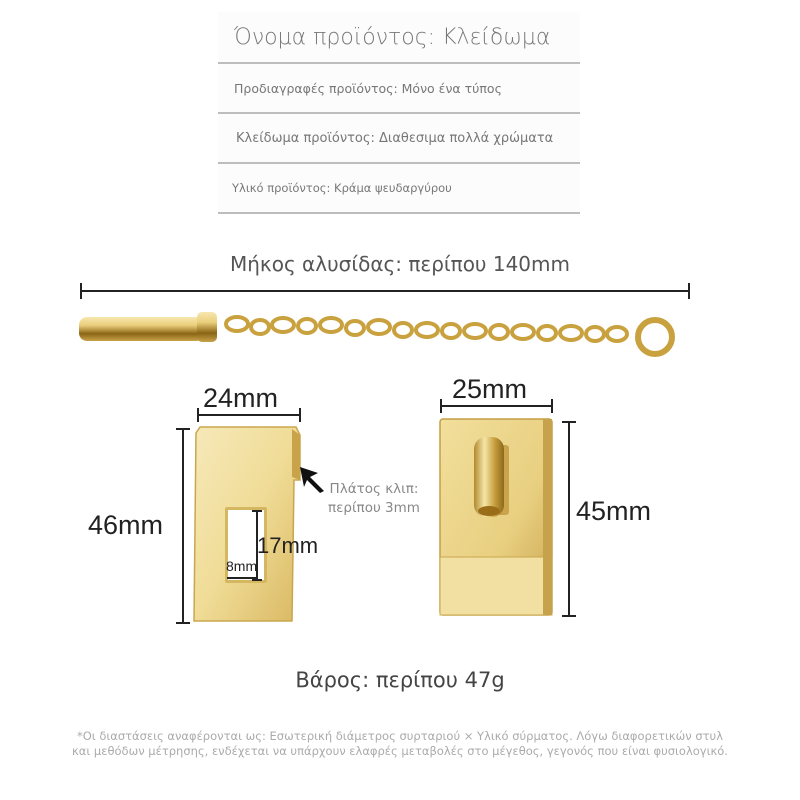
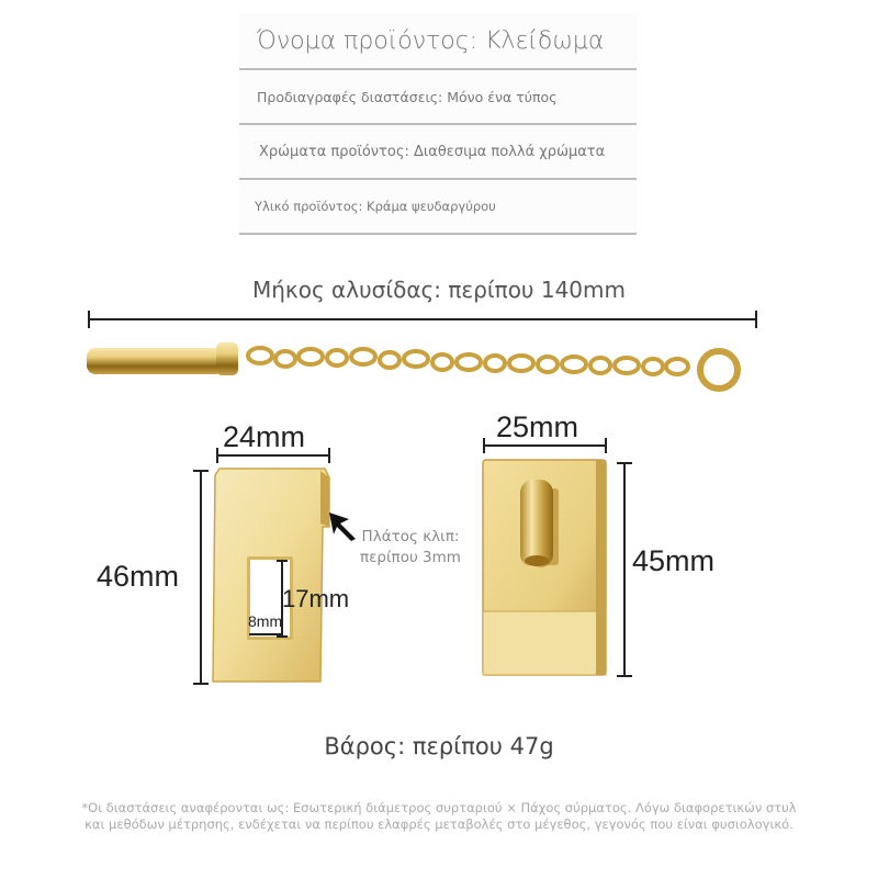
  Όνομα προϊόντος: Κλείδωμα
- Προδιαγραφές προϊόντος: Μόνο ένα τύπος
+ Προδιαγραφές διαστάσεις: Μόνο ένα τύπος
- Κλείδωμα προϊόντος: Διαθεσιμα πολλά χρώματα
+ Χρώματα προϊόντος: Διαθεσιμα πολλά χρώματα
  Υλικό προϊόντος: Κράμα ψευδαργύρου
  Μήκος αλυσίδας: περίπου 140mm
  24mm
  46mm
  17mm
  8mm
  Πλάτος κλιπ:
  περίπου 3mm
  25mm
  45mm
  Βάρος: περίπου 47g
- *Οι διαστάσεις αναφέρονται ως: Εσωτερική διάμετρος συρταριού × Υλικό σύρματος. Λόγω διαφορετικών στυλ
+ *Οι διαστάσεις αναφέρονται ως: Εσωτερική διάμετρος συρταριού × Πάχος σύρματος. Λόγω διαφορετικών στυλ
- και μεθόδων μέτρησης, ενδέχεται να υπάρχουν ελαφρές μεταβολές στο μέγεθος, γεγονός που είναι φυσιολογικό.
+ και μεθόδων μέτρησης, ενδέχεται να περίπου ελαφρές μεταβολές στο μέγεθος, γεγονός που είναι φυσιολογικό.
